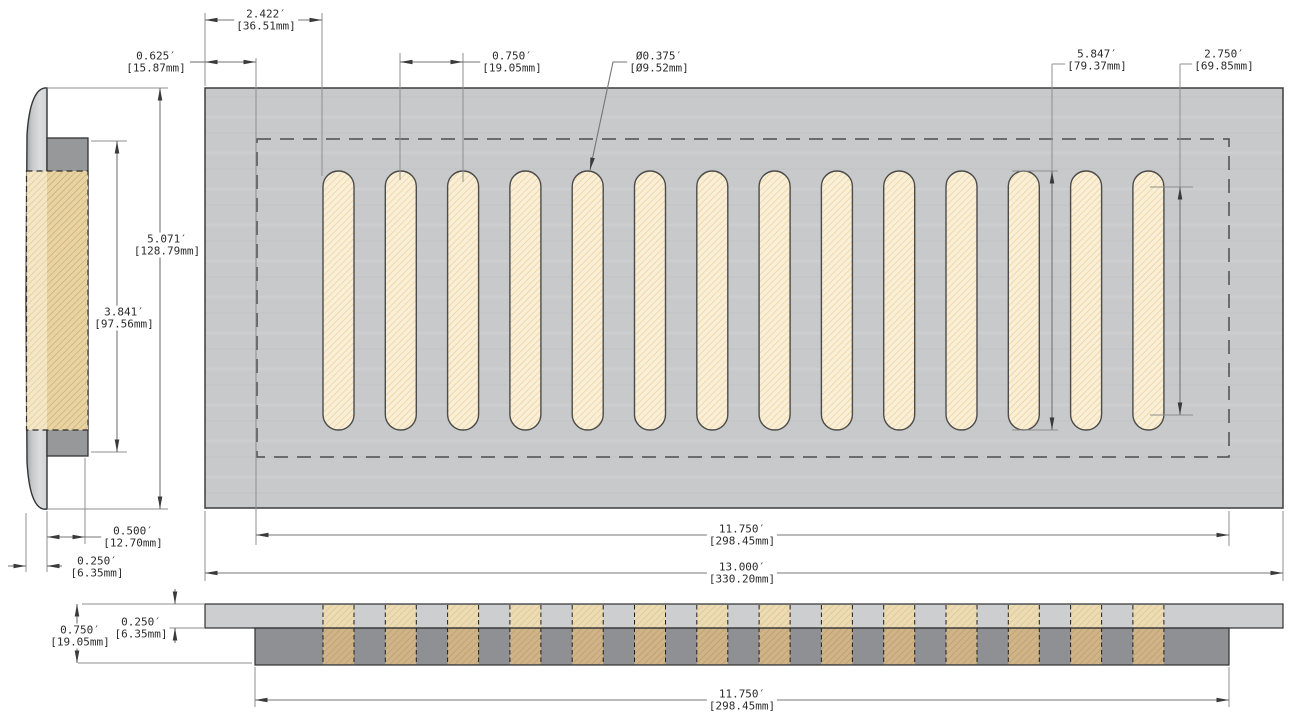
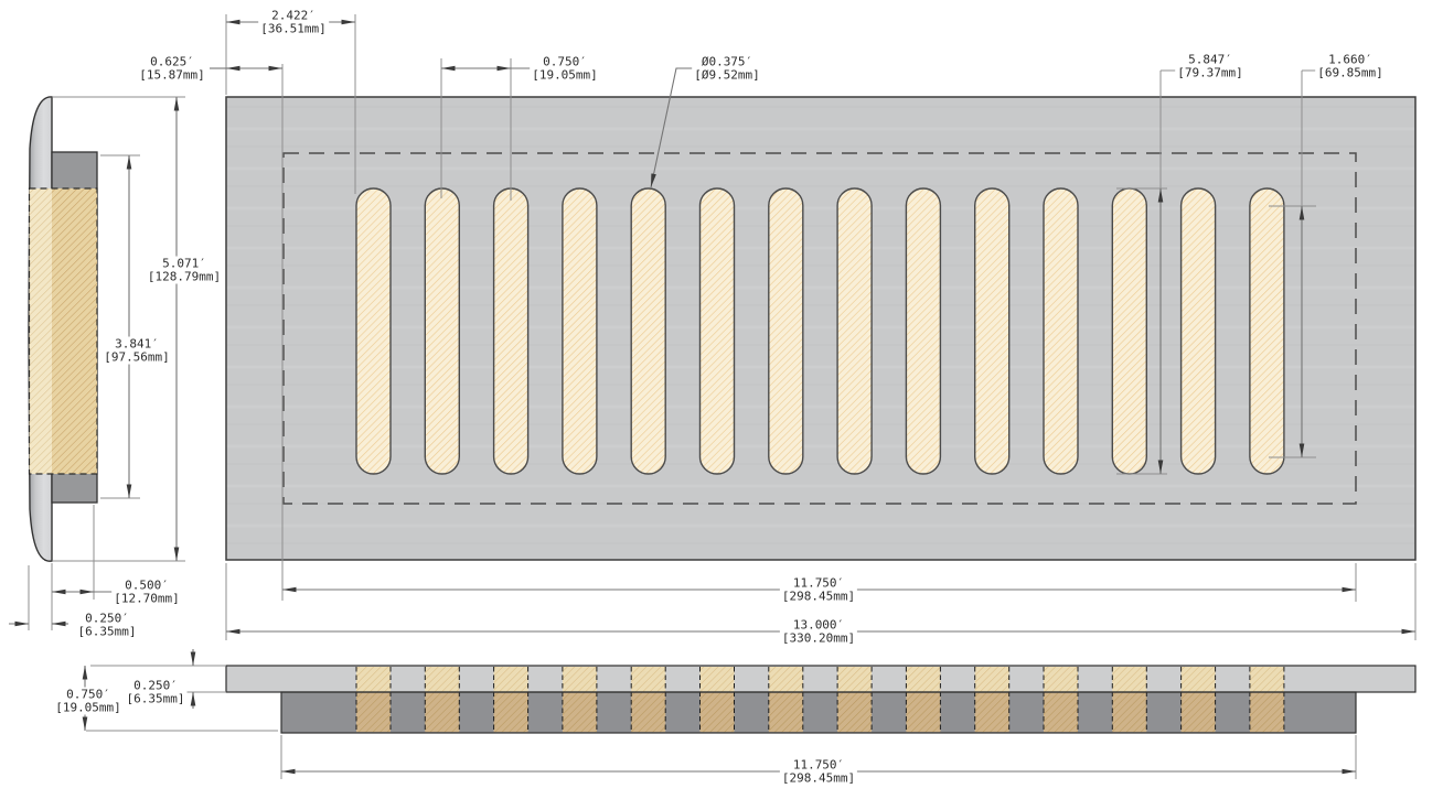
  2.422′
  [36.51mm]
  0.625′
  [15.87mm]
  0.750′
  [19.05mm]
  Ø0.375′
  [Ø9.52mm]
  5.847′
  [79.37mm]
- 2.750′
+ 1.660′
  [69.85mm]
  5.071′
  [128.79mm]
  3.841′
  [97.56mm]
  0.500′
  [12.70mm]
  0.250′
  [6.35mm]
  11.750′
  [298.45mm]
  13.000′
  [330.20mm]
  0.750′
  [19.05mm]
  0.250′
  [6.35mm]
  11.750′
  [298.45mm]
